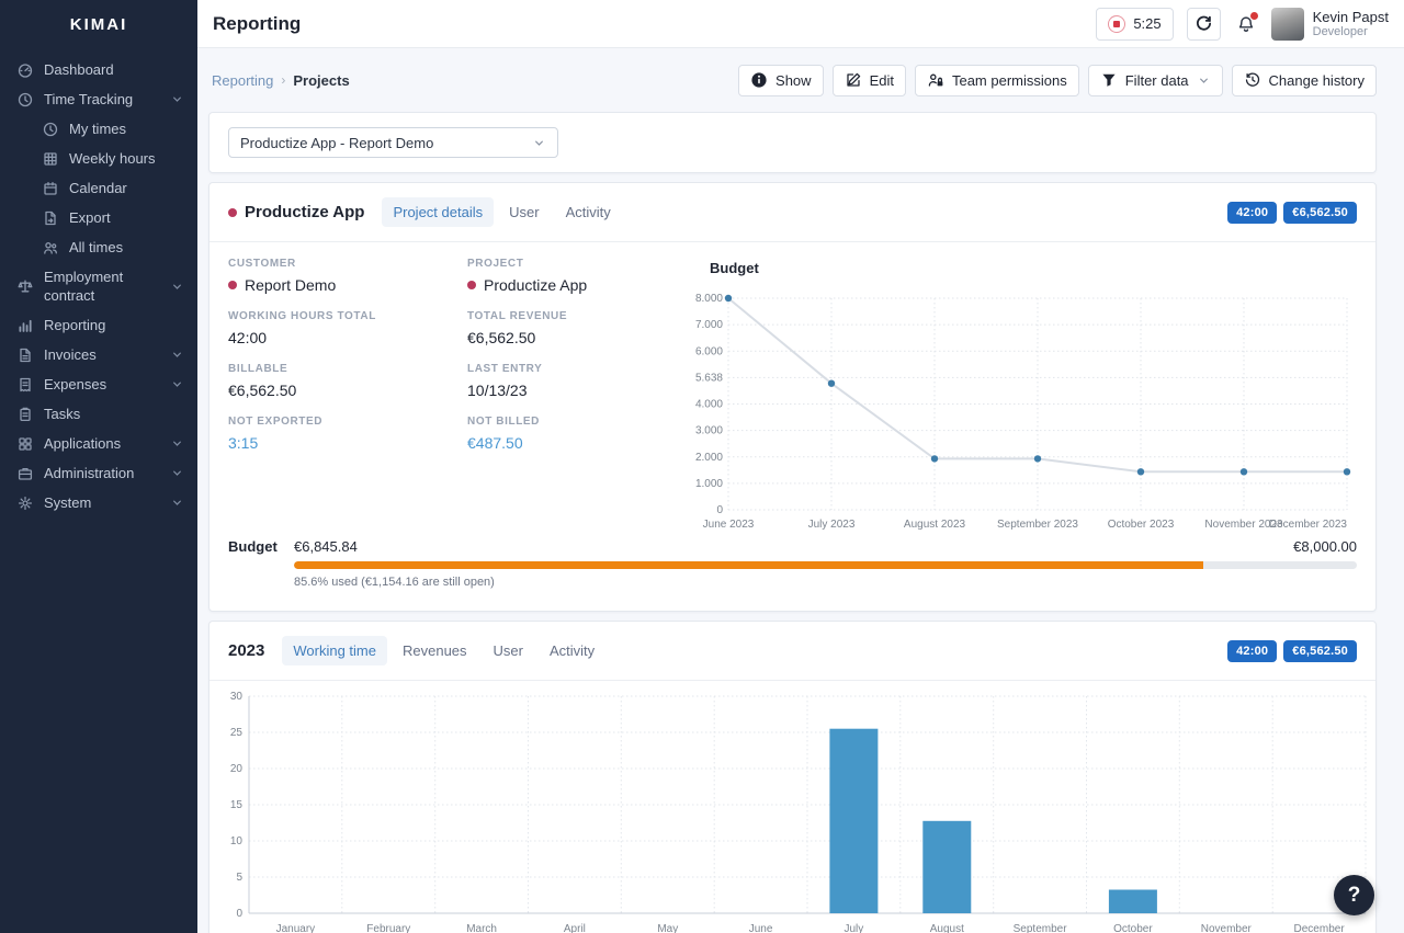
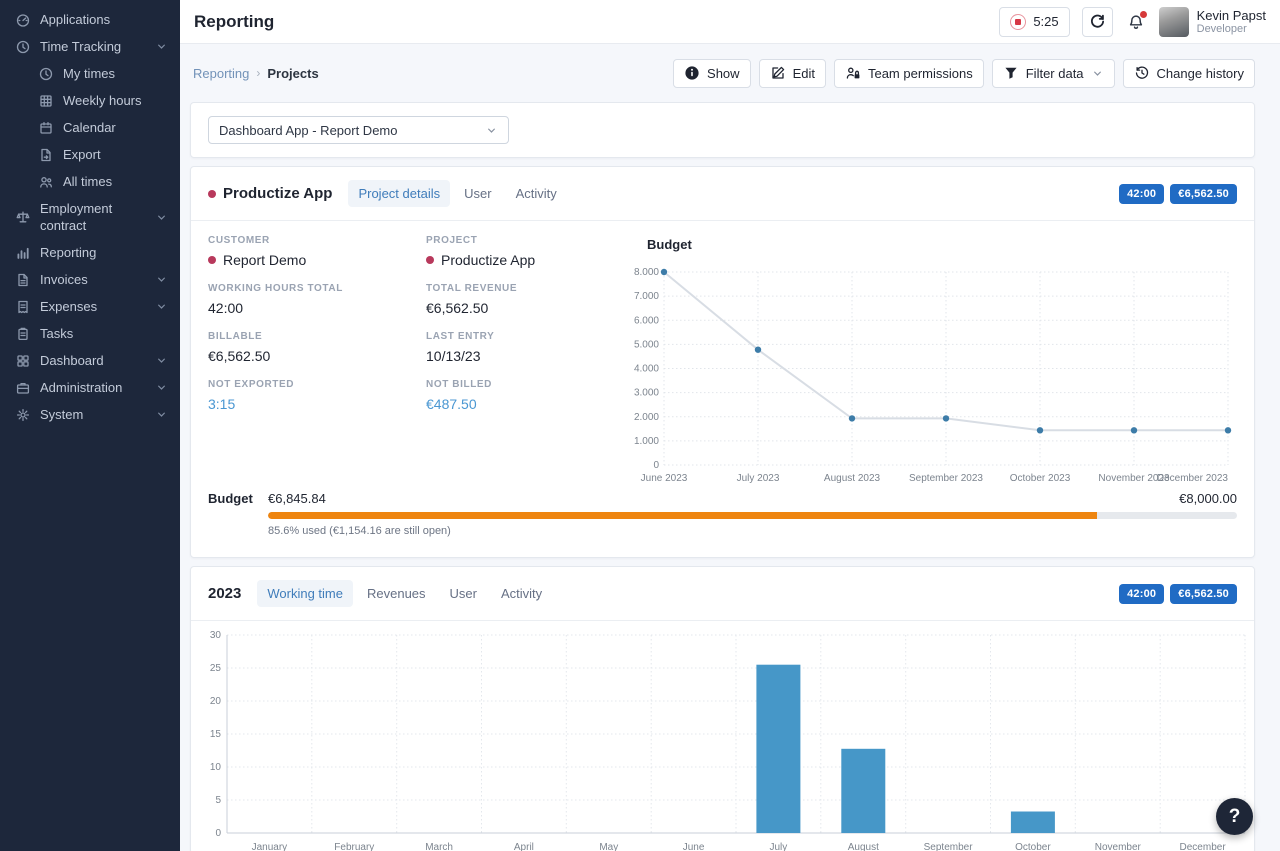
- KIMAI
- Dashboard
+ Applications
  Time Tracking
  My times
  Weekly hours
  Calendar
  Export
  All times
  Employment contract
  Reporting
  Invoices
  Expenses
  Tasks
- Applications
+ Dashboard
  Administration
  System
  Reporting
  5:25
  Kevin Papst
  Developer
  Reporting
  ›
  Projects
  Show
  Edit
  Team permissions
  Filter data
  Change history
- Productize App - Report Demo
+ Dashboard App - Report Demo
  Productize App
  Project details
  User
  Activity
  42:00
  €6,562.50
  CUSTOMER
  Report Demo
  PROJECT
  Productize App
  WORKING HOURS TOTAL
  42:00
  TOTAL REVENUE
  €6,562.50
  BILLABLE
  €6,562.50
  LAST ENTRY
  10/13/23
  NOT EXPORTED
  3:15
  NOT BILLED
  €487.50
  Budget
  0
  1.000
  2.000
  3.000
  4.000
- 5.638
+ 5.000
  6.000
  7.000
  8.000
  June 2023
  July 2023
  August 2023
  September 2023
  October 2023
  November 2023
  December 2023
  Budget
  €6,845.84
  €8,000.00
  85.6% used (€1,154.16 are still open)
  2023
  Working time
  Revenues
  User
  Activity
  42:00
  €6,562.50
  0
  5
  10
  15
  20
  25
  30
  January
  February
  March
  April
  May
  June
  July
  August
  September
  October
  November
  December
  ?
